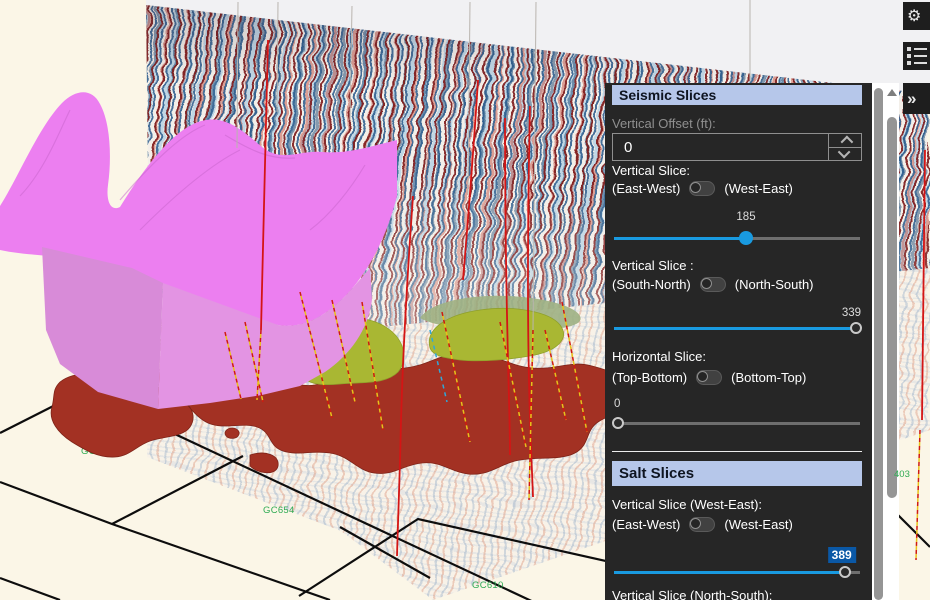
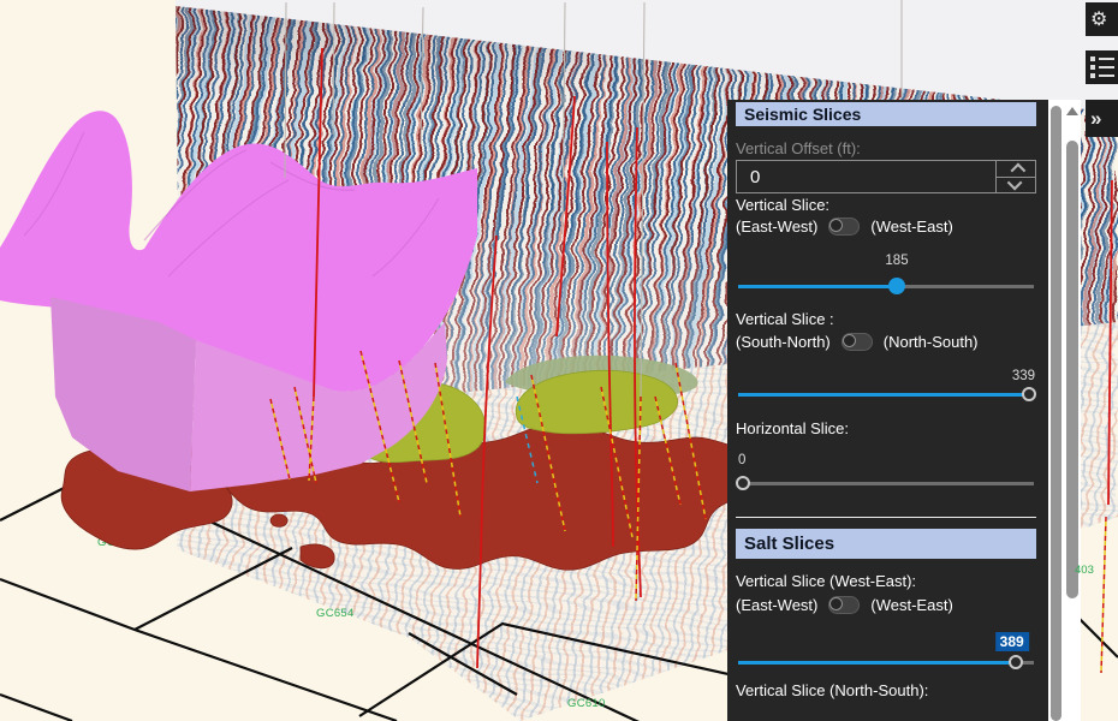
  GC654
  GC610
  Seismic Slices
  Vertical Offset (ft):
  0
  Vertical Slice:
  (East-West)
  (West-East)
  185
  Vertical Slice :
  (South-North)
  (North-South)
  339
  Horizontal Slice:
- (Top-Bottom)
- (Bottom-Top)
  0
  Salt Slices
  Vertical Slice (West-East):
  (East-West)
  (West-East)
  389
  Vertical Slice (North-South):
  403
  ⚙
  »
